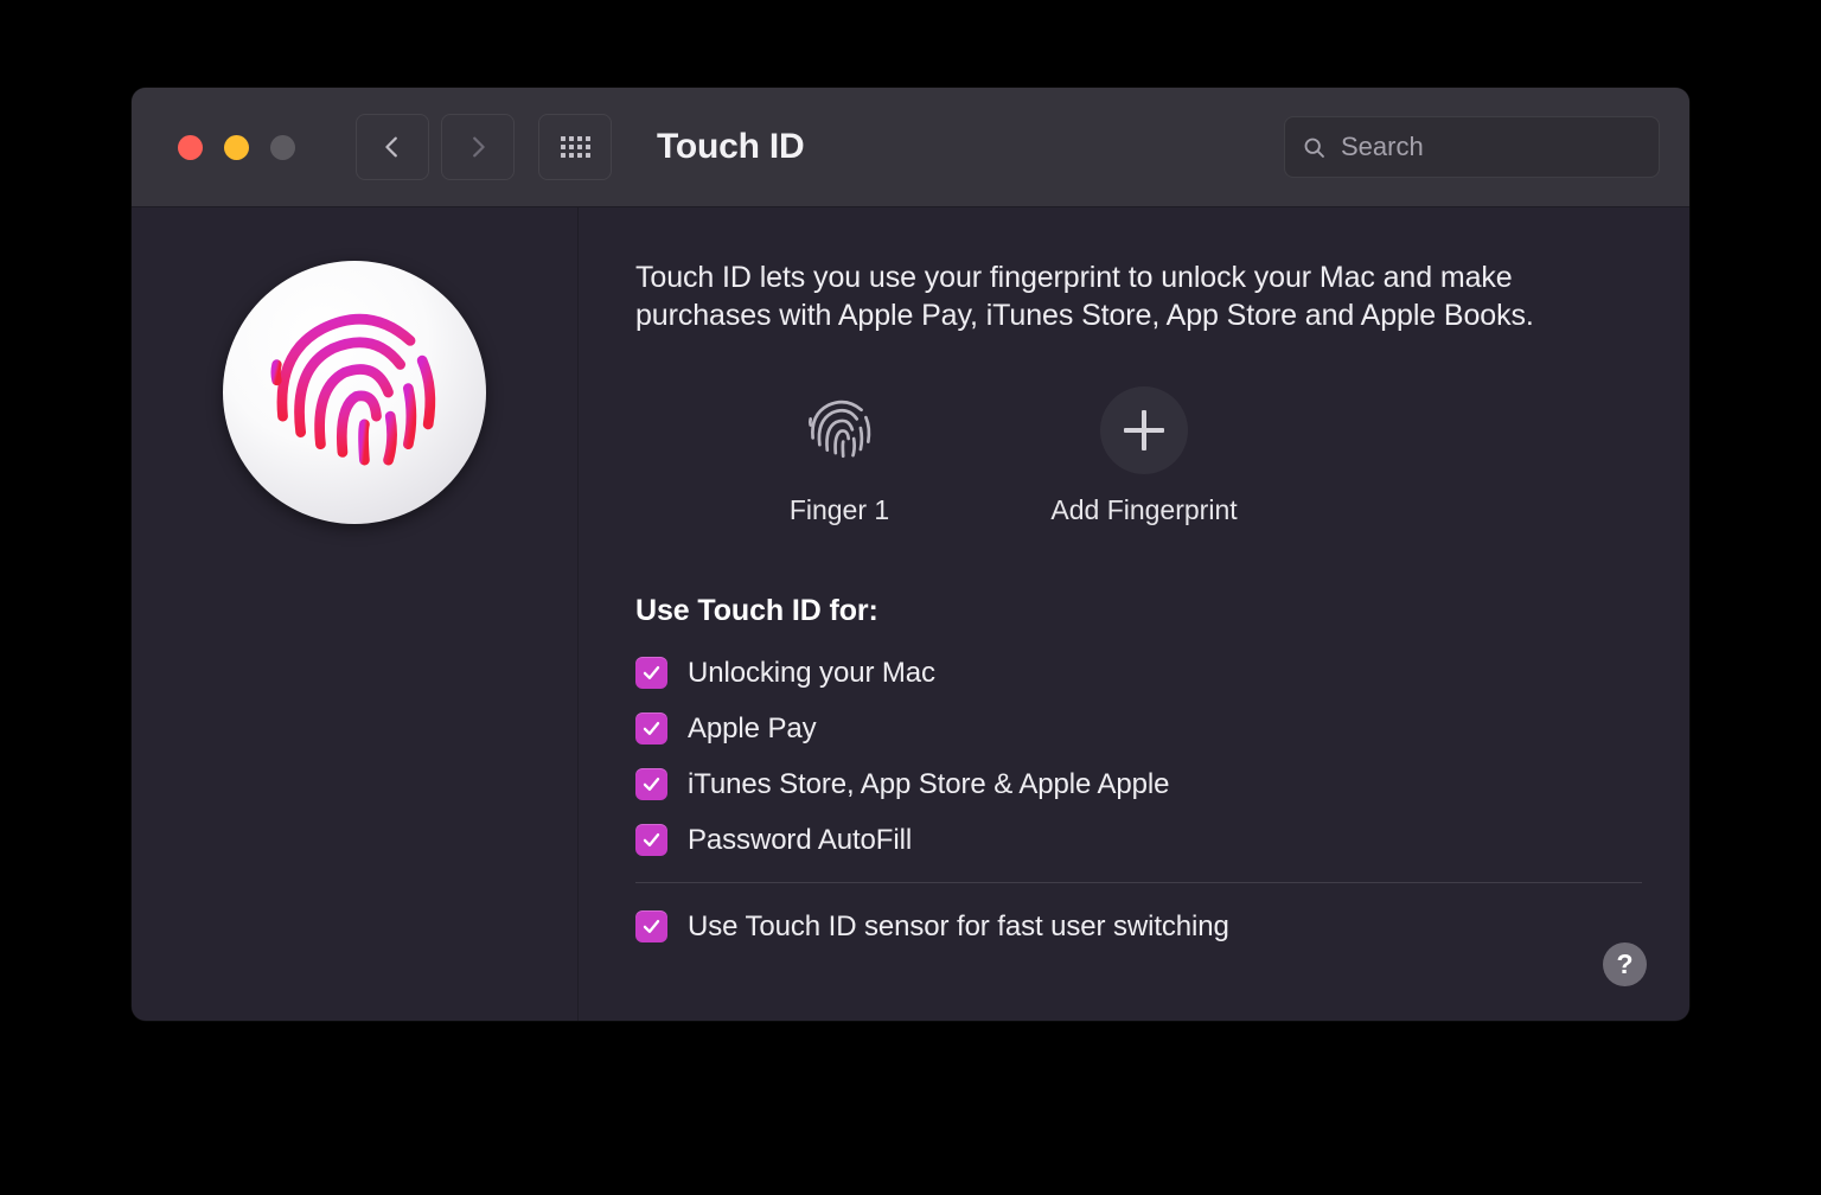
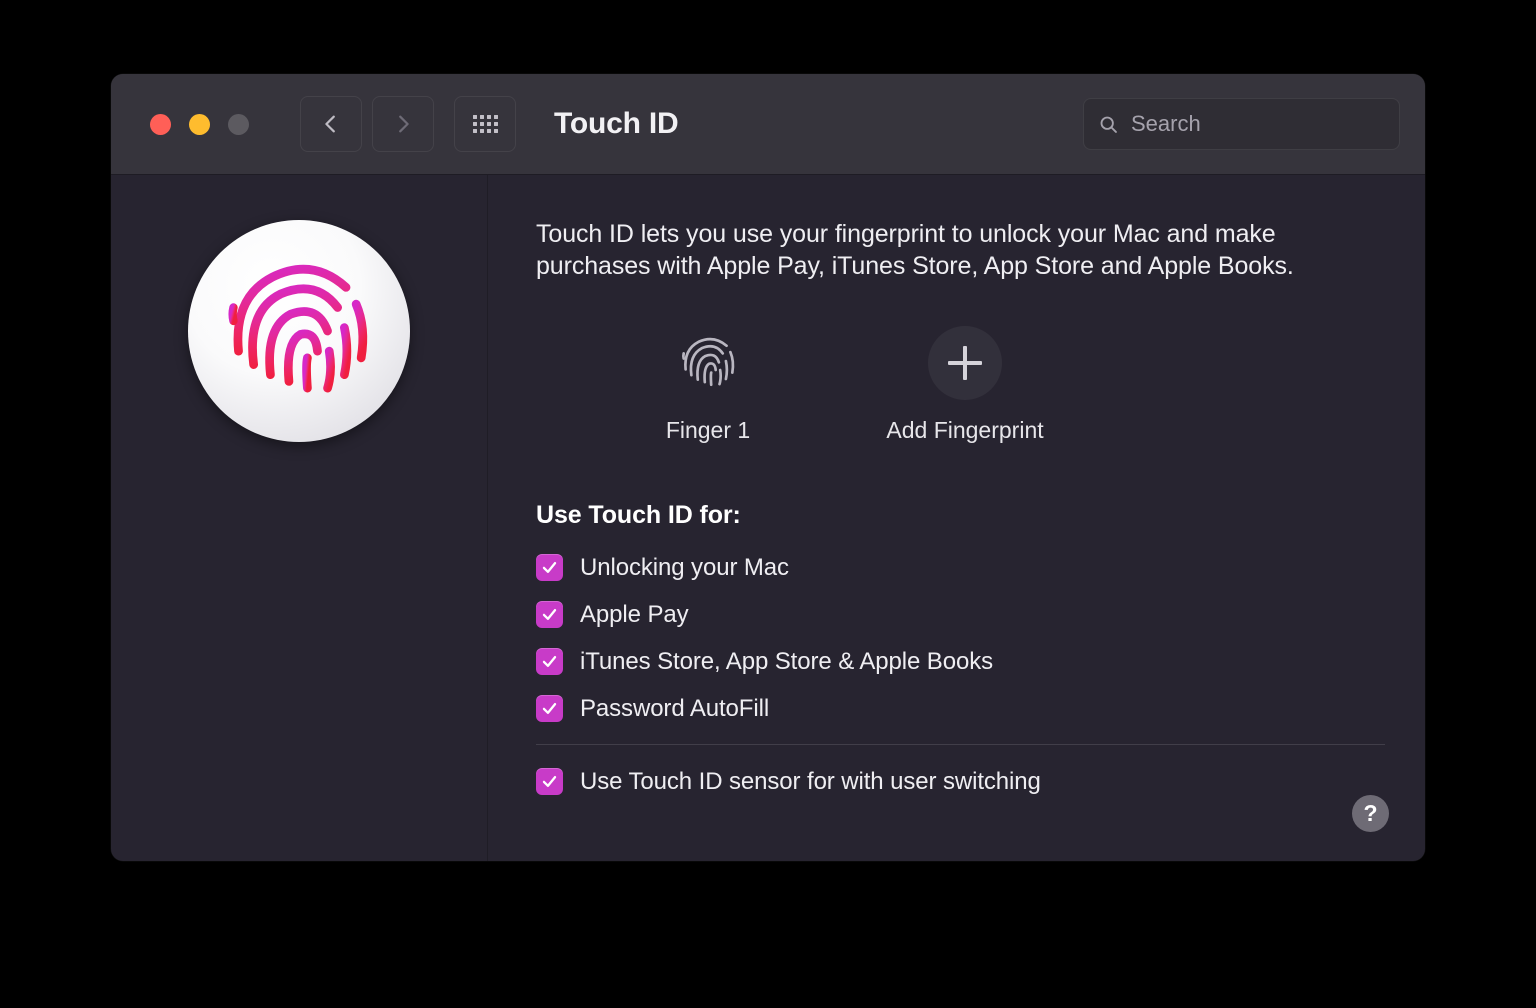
  Touch ID
  Search
  Touch ID lets you use your fingerprint to unlock your Mac and make purchases with Apple Pay, iTunes Store, App Store and Apple Books.
  Finger 1
  Add Fingerprint
  Use Touch ID for:
  Unlocking your Mac
  Apple Pay
- iTunes Store, App Store & Apple Apple
+ iTunes Store, App Store & Apple Books
  Password AutoFill
- Use Touch ID sensor for fast user switching
+ Use Touch ID sensor for with user switching
  ?
